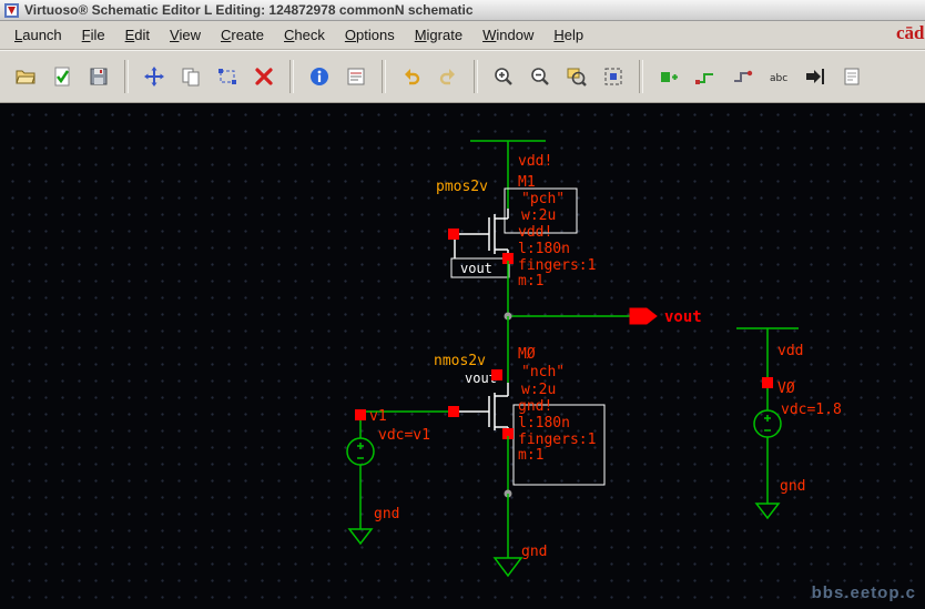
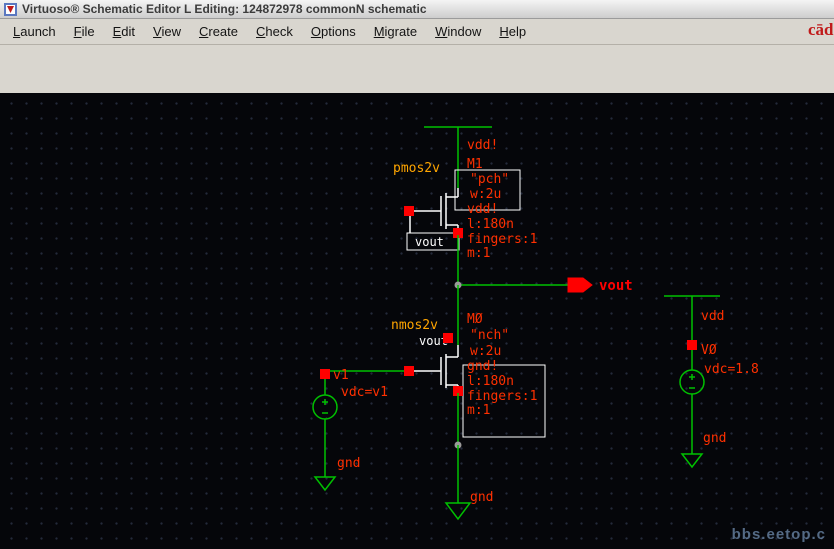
  Virtuoso® Schematic Editor L Editing: 124872978 commonN schematic
  Launch
  File
  Edit
  View
  Create
  Check
  Options
  Migrate
  Window
  Help
- abc
  vdd!
  pmos2v
  M1
  "pch"
  w:2u
  vdd!
  l:180n
  fingers:1
  m:1
  vout
  vout
  nmos2v
  vou
  MØ
  "nch"
  w:2u
  gnd!
  l:180n
  fingers:1
  m:1
  gnd
  v1
  vdc=v1
  gnd
  vdd
  VØ
  vdc=1.8
  gnd
  bbs.eetop.c
